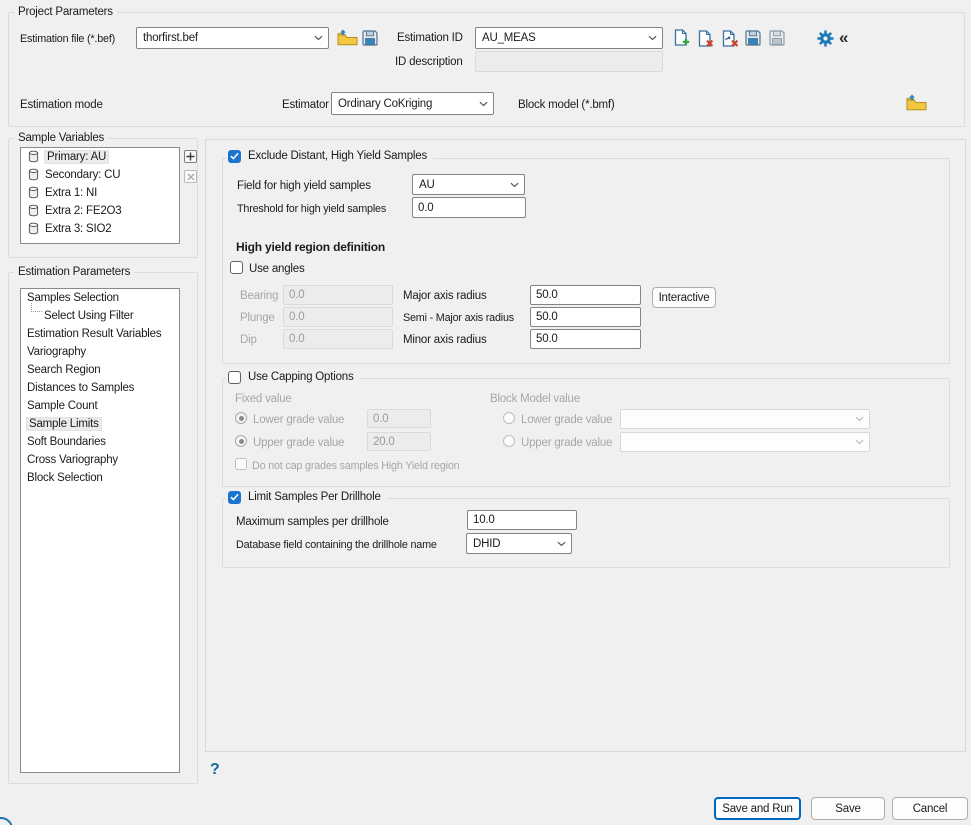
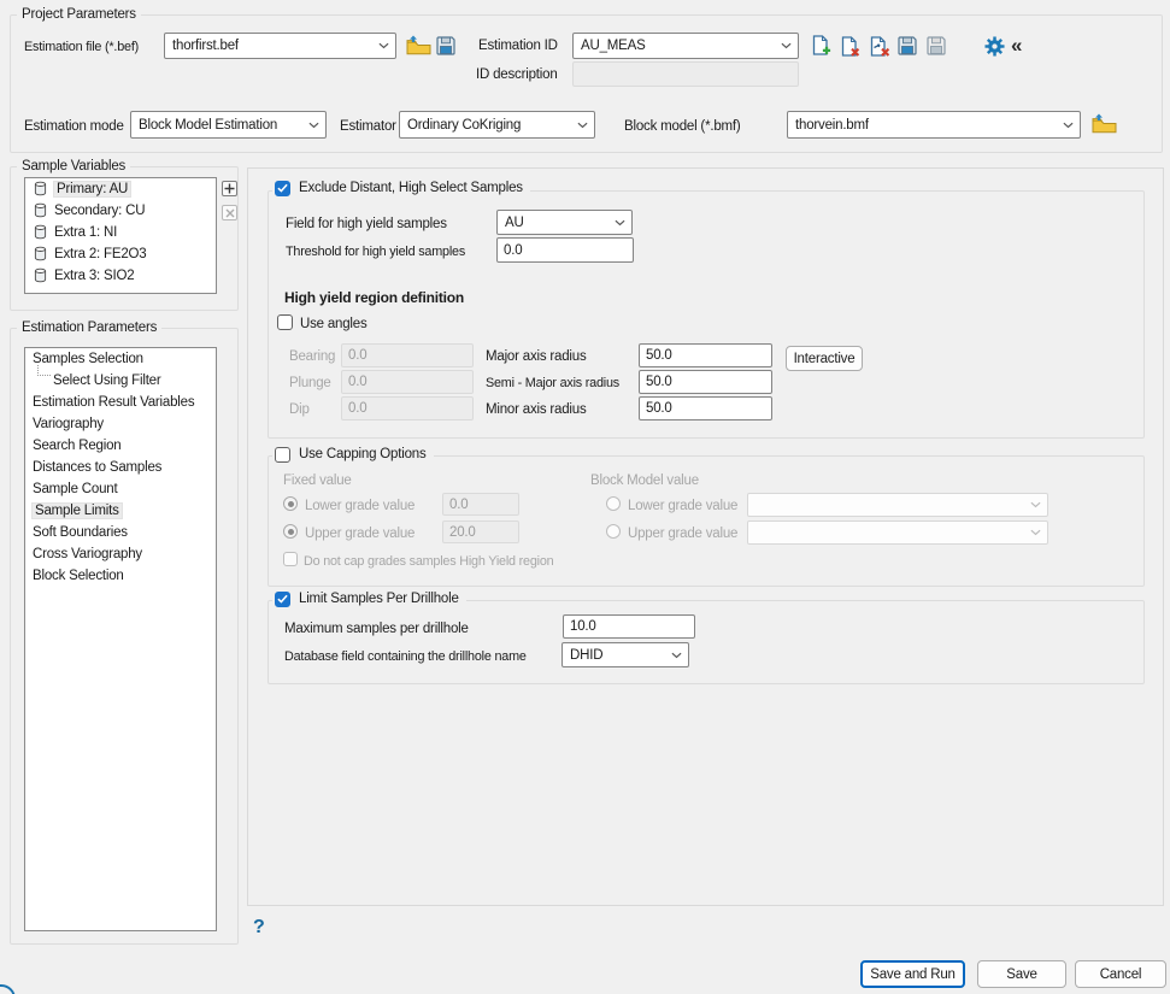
  Project Parameters
  Estimation file (*.bef)
  thorfirst.bef
  Estimation ID
  AU_MEAS
  «
  ID description
  Estimation mode
+ Block Model Estimation
  Estimator
  Ordinary CoKriging
  Block model (*.bmf)
+ thorvein.bmf
  Sample Variables
  Primary: AU
  Secondary: CU
  Extra 1: NI
  Extra 2: FE2O3
  Extra 3: SIO2
  Estimation Parameters
  Samples Selection
  Select Using Filter
  Estimation Result Variables
  Variography
  Search Region
  Distances to Samples
  Sample Count
  Sample Limits
  Soft Boundaries
  Cross Variography
  Block Selection
- Exclude Distant, High Yield Samples
+ Exclude Distant, High Select Samples
  Field for high yield samples
  AU
  Threshold for high yield samples
  0.0
  High yield region definition
  Use angles
  Bearing
  0.0
  Plunge
  0.0
  Dip
  0.0
  Major axis radius
  50.0
  Semi - Major axis radius
  50.0
  Minor axis radius
  50.0
  Interactive
  Use Capping Options
  Fixed value
  Lower grade value
  0.0
  Upper grade value
  20.0
  Do not cap grades samples High Yield region
  Block Model value
  Lower grade value
  Upper grade value
  Limit Samples Per Drillhole
  Maximum samples per drillhole
  10.0
  Database field containing the drillhole name
  DHID
  ?
  Save and Run
  Save
  Cancel
